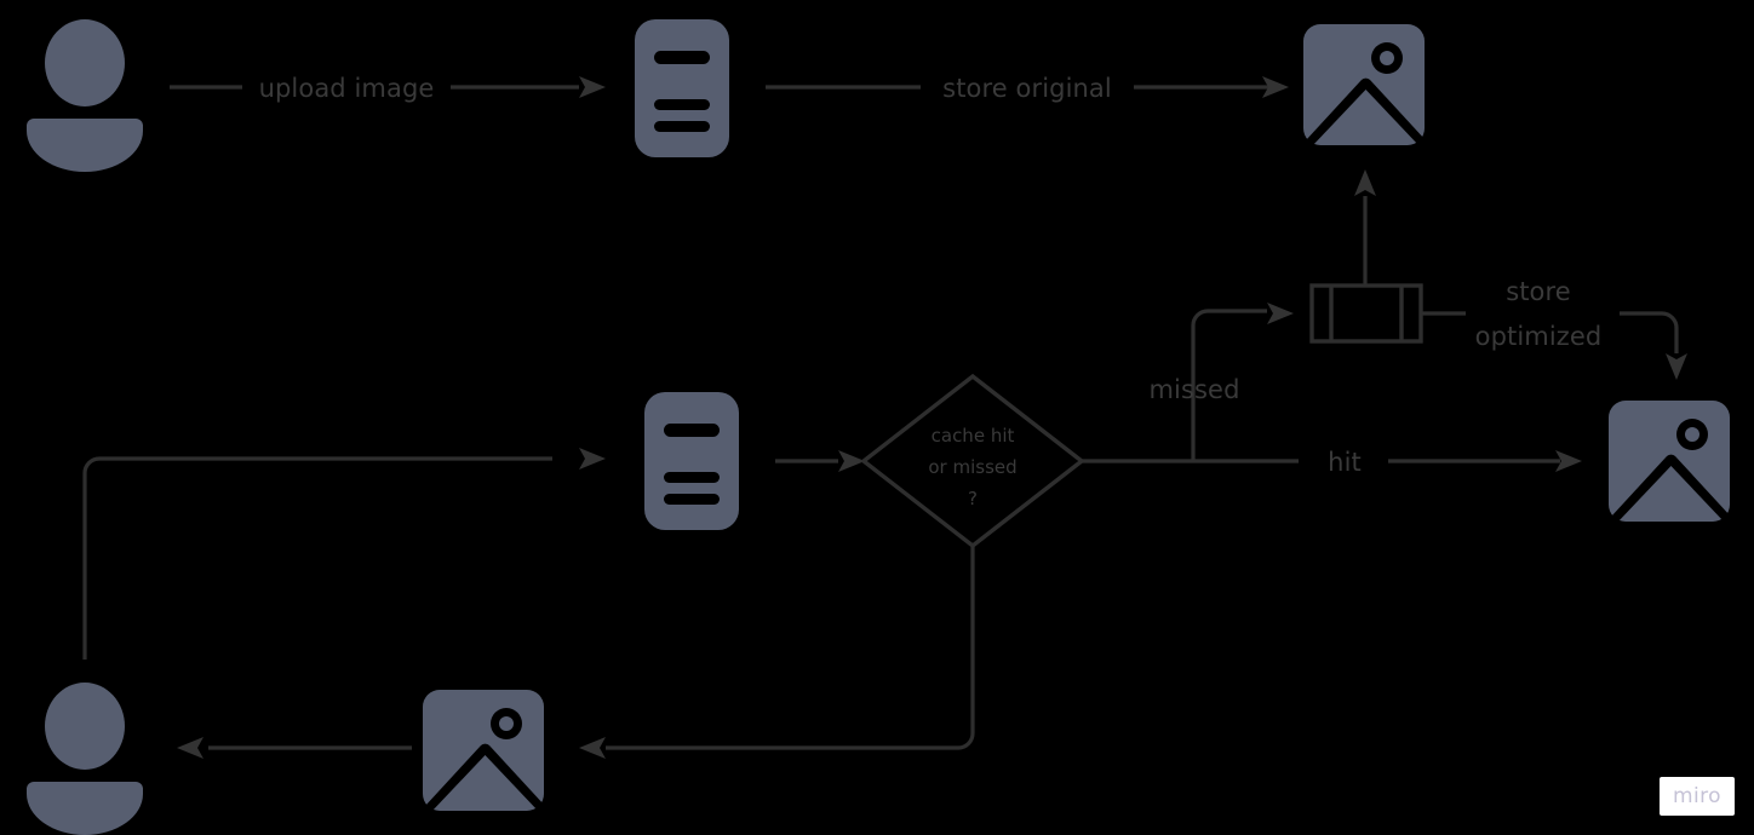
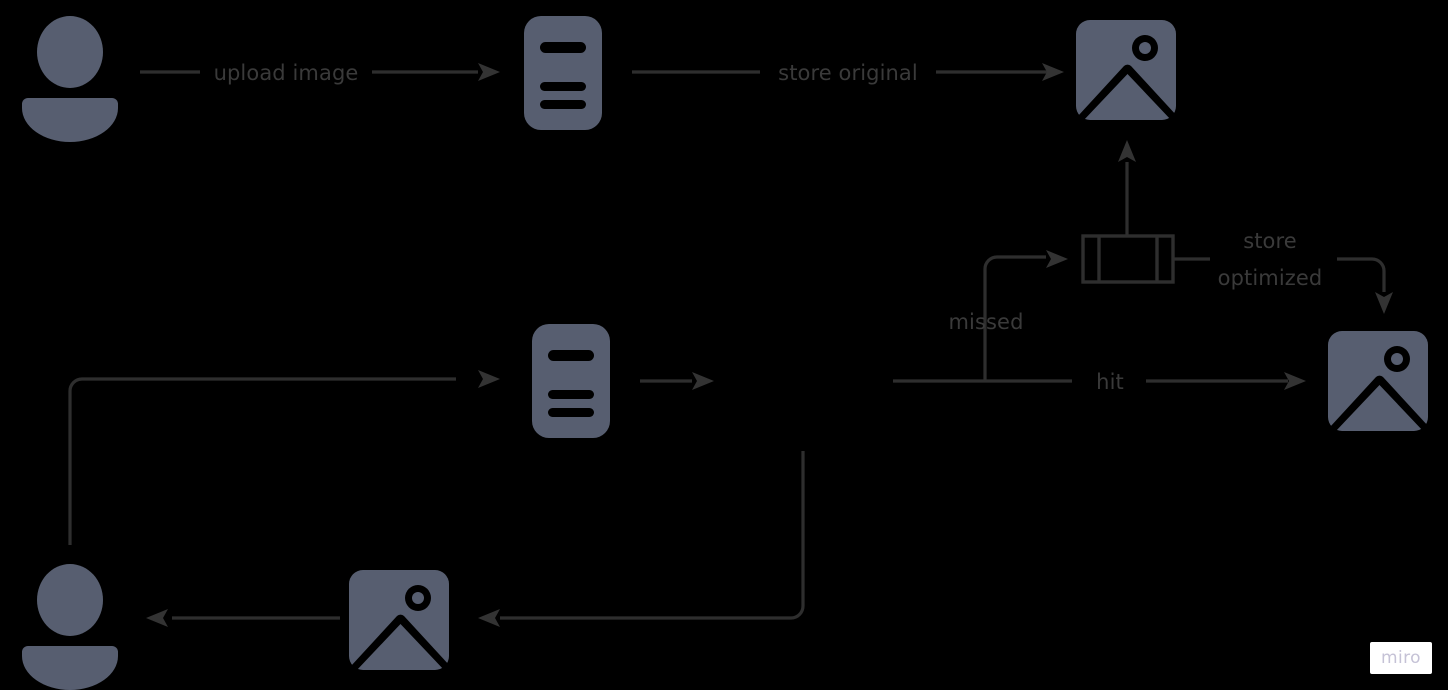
  upload image
  store original
  missed
  store
  optimized
- cache hit
- or missed
- ?
  hit
  miro
